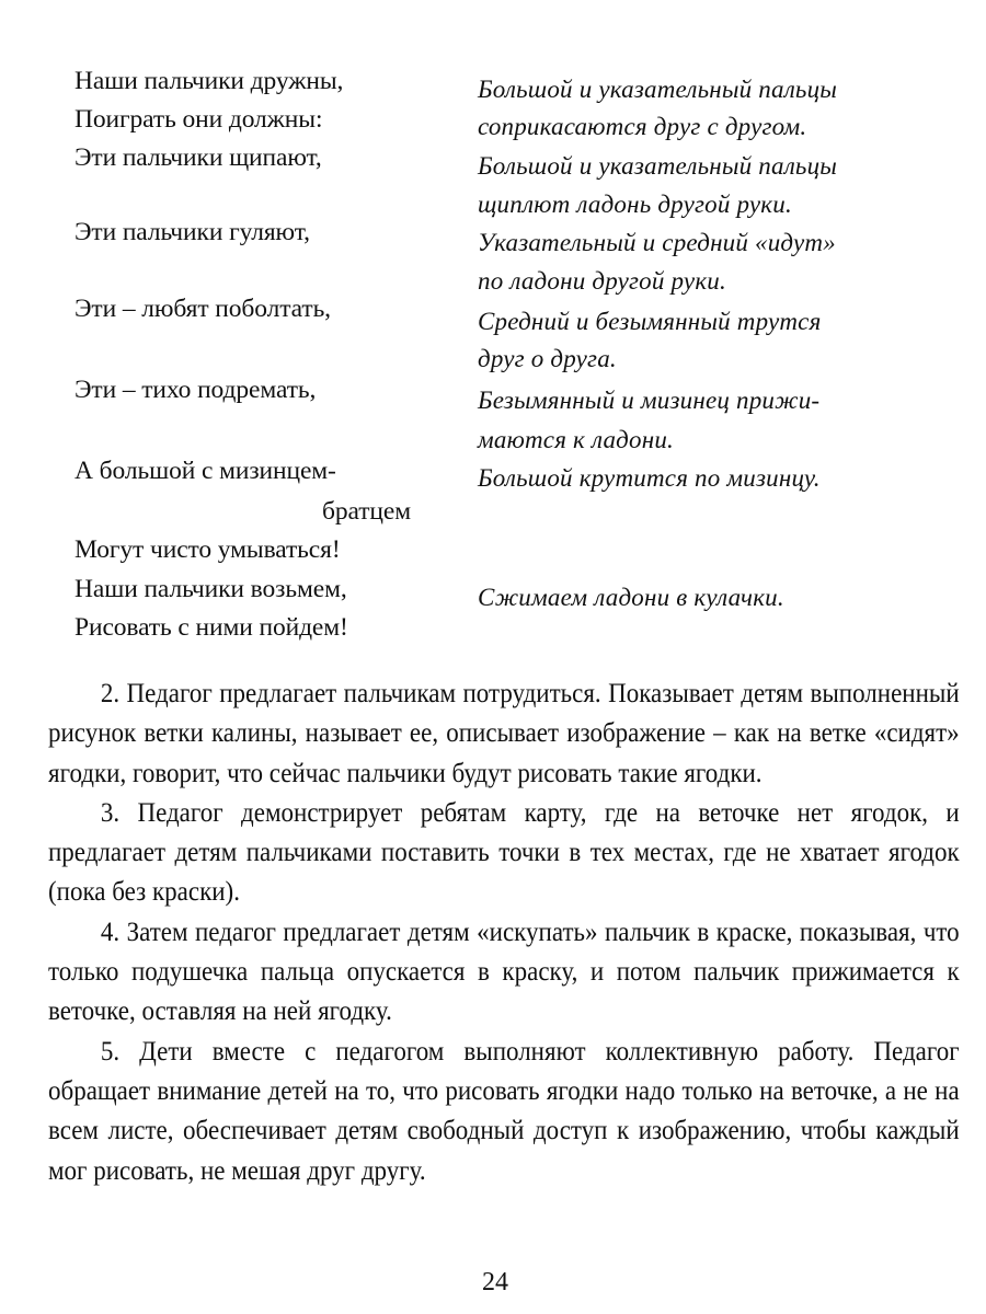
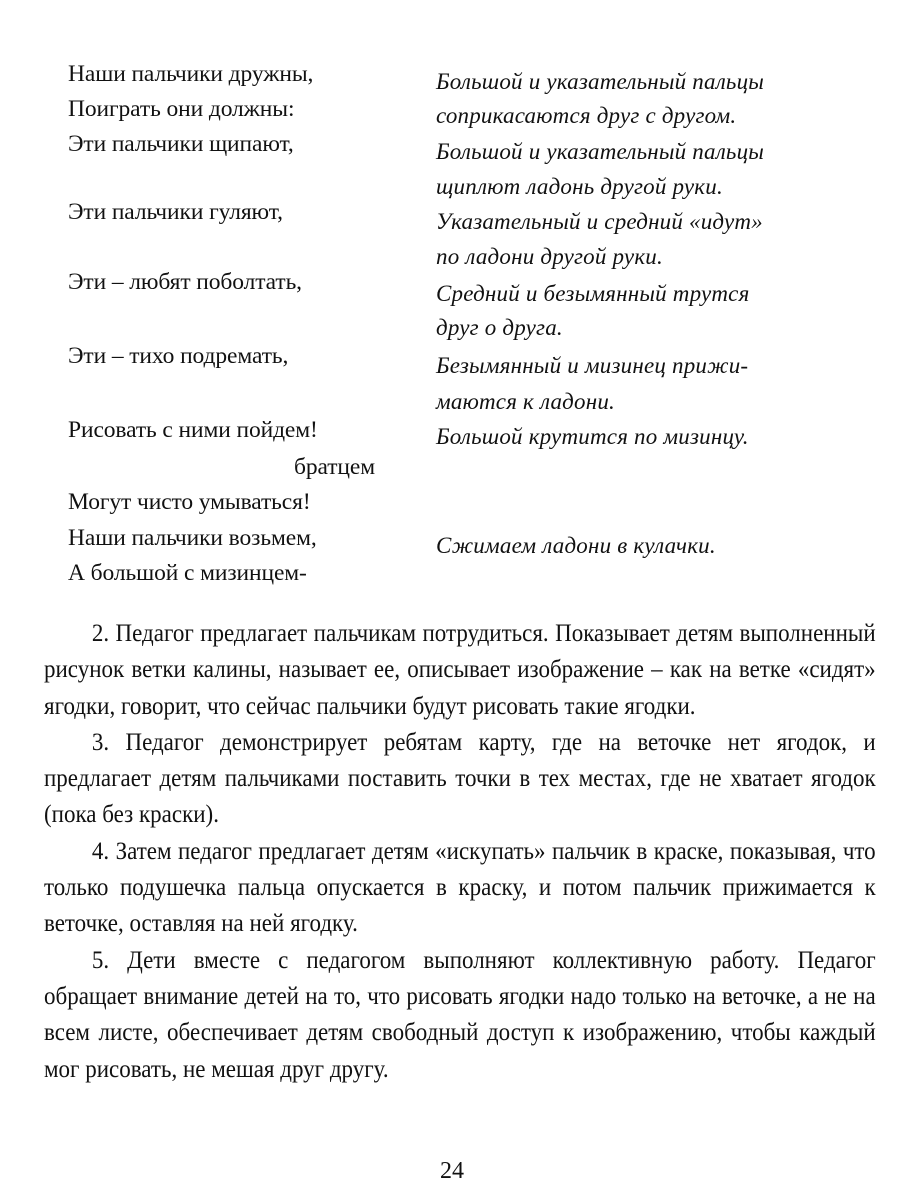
  Наши пальчики дружны,
  Поиграть они должны:
  Эти пальчики щипают,
  Эти пальчики гуляют,
  Эти – любят поболтать,
  Эти – тихо подремать,
- А большой с мизинцем-
+ Рисовать с ними пойдем!
  братцем
  Могут чисто умываться!
  Наши пальчики возьмем,
- Рисовать с ними пойдем!
+ А большой с мизинцем-
  Большой и указательный пальцы
  соприкасаются друг с другом.
  Большой и указательный пальцы
  щиплют ладонь другой руки.
  Указательный и средний «идут»
  по ладони другой руки.
  Средний и безымянный трутся
  друг о друга.
  Безымянный и мизинец прижи-
  маются к ладони.
  Большой крутится по мизинцу.
  Сжимаем ладони в кулачки.
  2. Педагог предлагает пальчикам потрудиться. Показывает детям выполненный рисунок ветки калины, называет ее, описывает изображение – как на ветке «сидят» ягодки, говорит, что сейчас пальчики будут рисовать такие ягодки.
  3. Педагог демонстрирует ребятам карту, где на веточке нет ягодок, и предлагает детям пальчиками поставить точки в тех местах, где не хватает ягодок (пока без краски).
  4. Затем педагог предлагает детям «искупать» пальчик в краске, показывая, что только подушечка пальца опускается в краску, и потом пальчик прижимается к веточке, оставляя на ней ягодку.
  5. Дети вместе с педагогом выполняют коллективную работу. Педагог обращает внимание детей на то, что рисовать ягодки надо только на веточке, а не на всем листе, обеспечивает детям свободный доступ к изображению, чтобы каждый мог рисовать, не мешая друг другу.
  24
